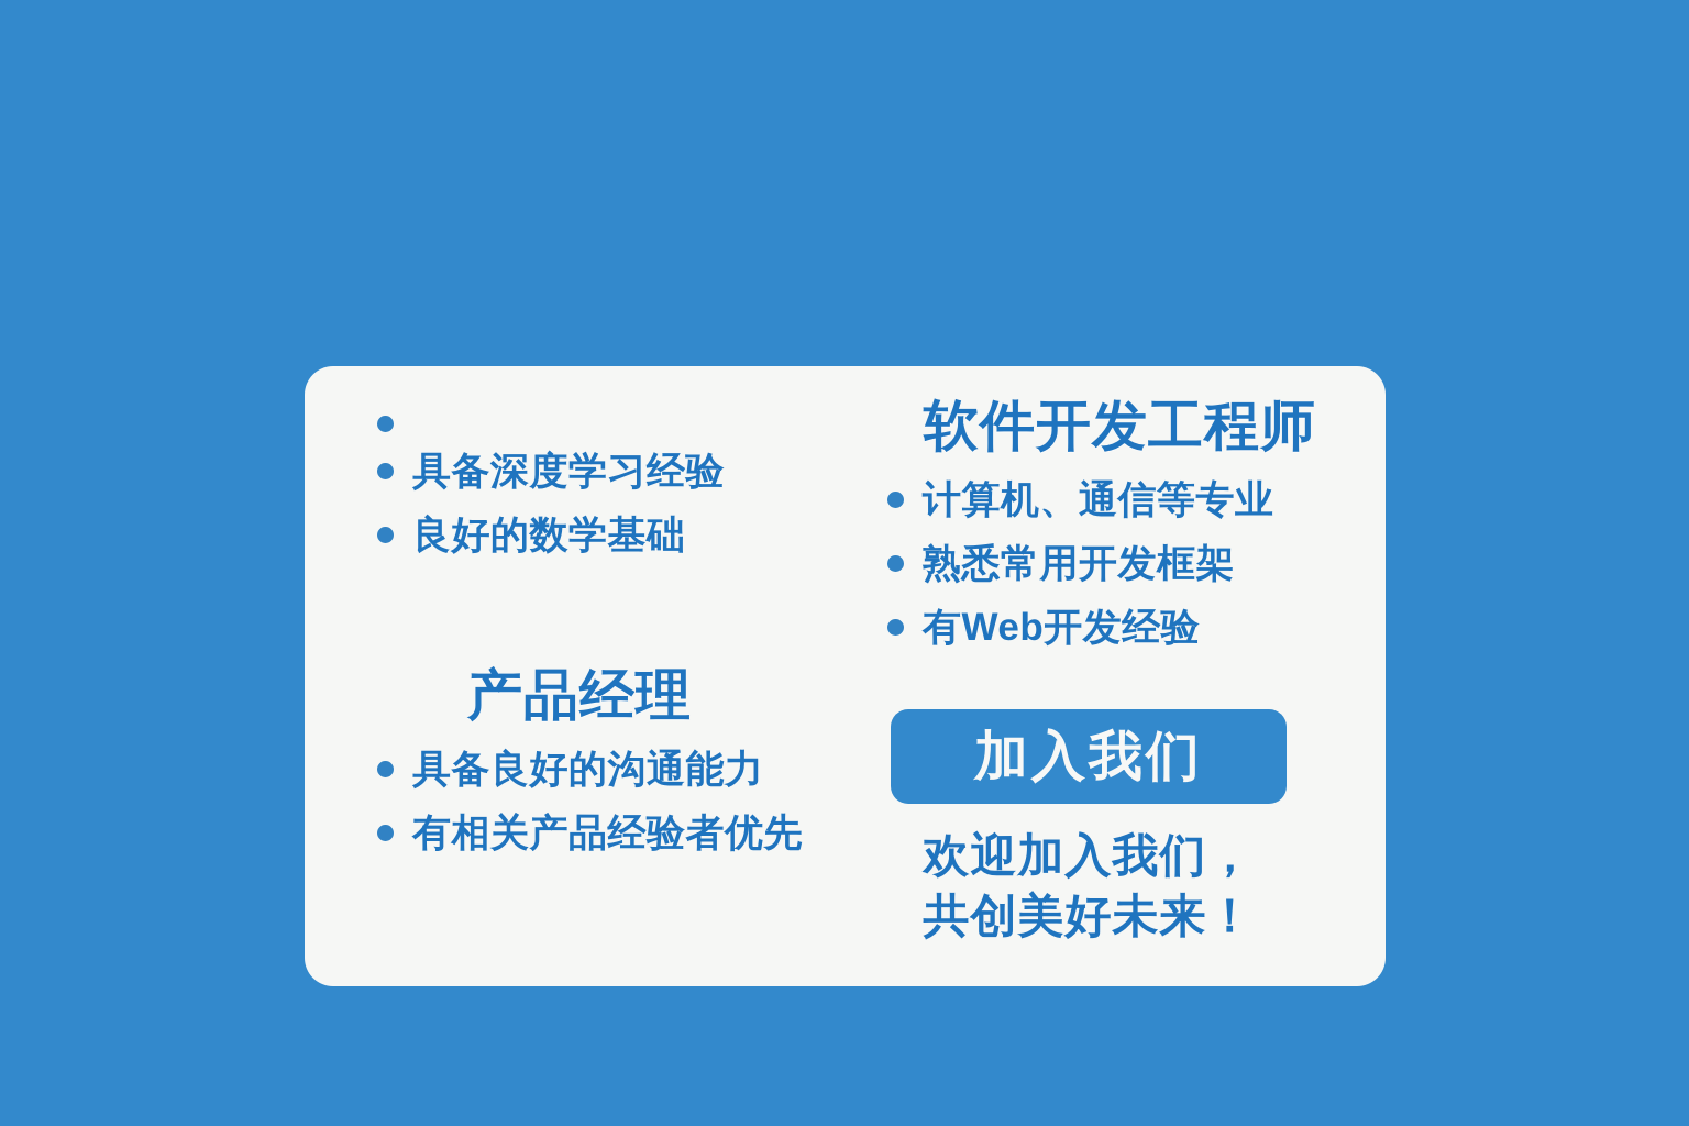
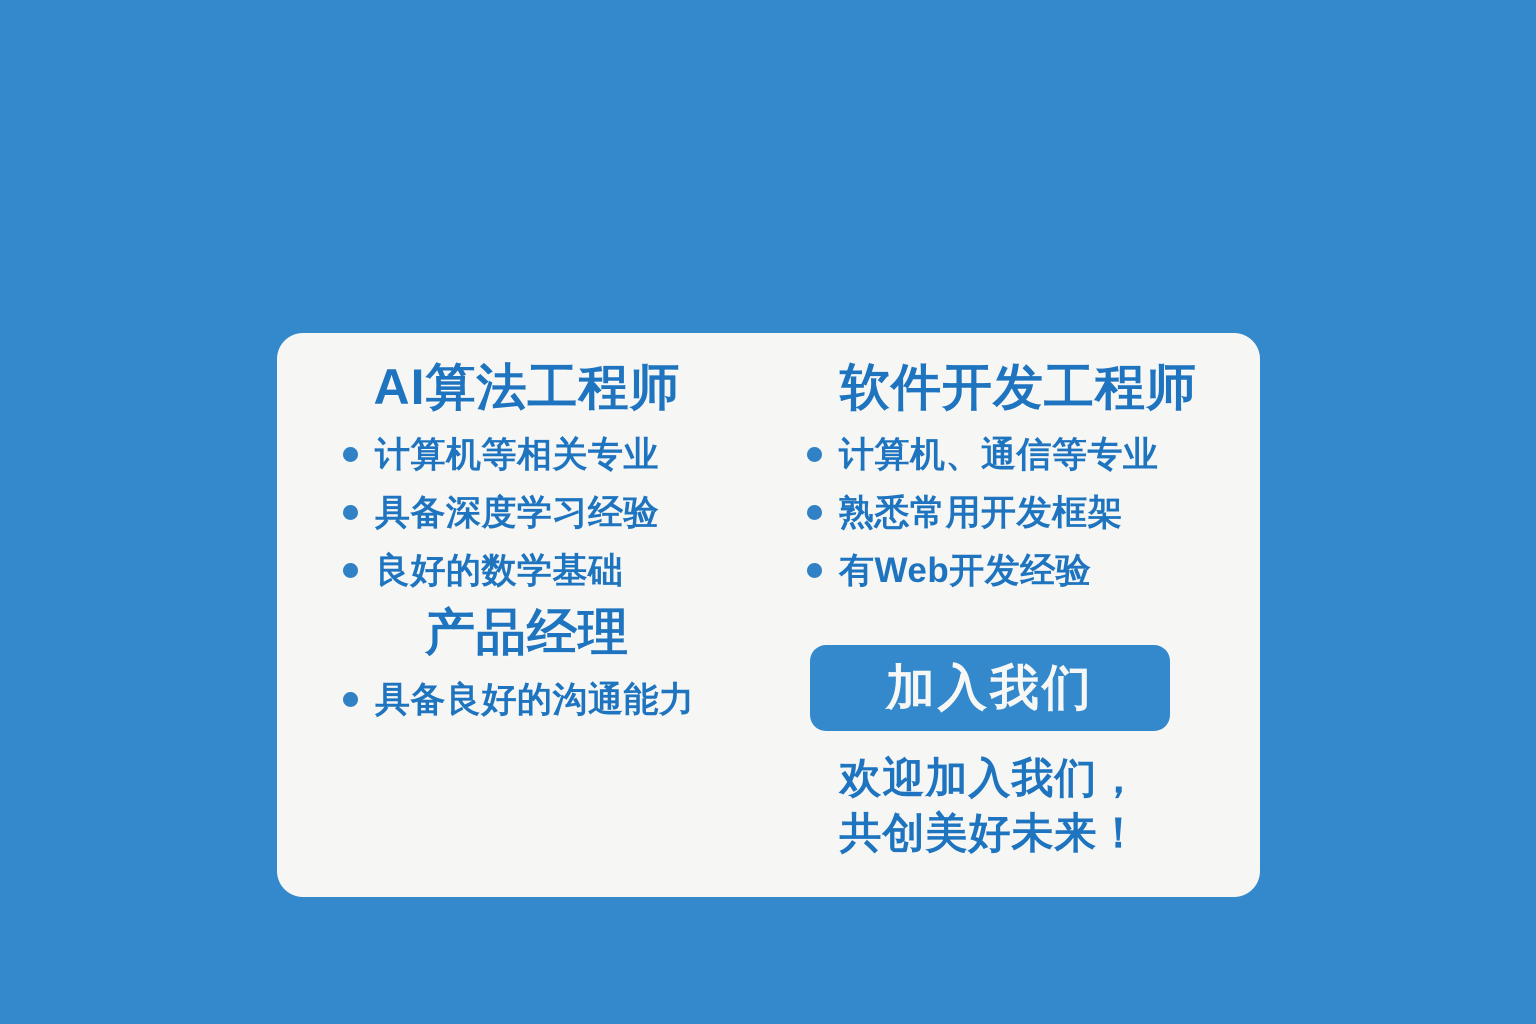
+ AI算法工程师
+ 计算机等相关专业
  具备深度学习经验
  良好的数学基础
  产品经理
  具备良好的沟通能力
- 有相关产品经验者优先
  软件开发工程师
  计算机、通信等专业
  熟悉常用开发框架
  有Web开发经验
  加入我们
  欢迎加入我们，
  共创美好未来！
